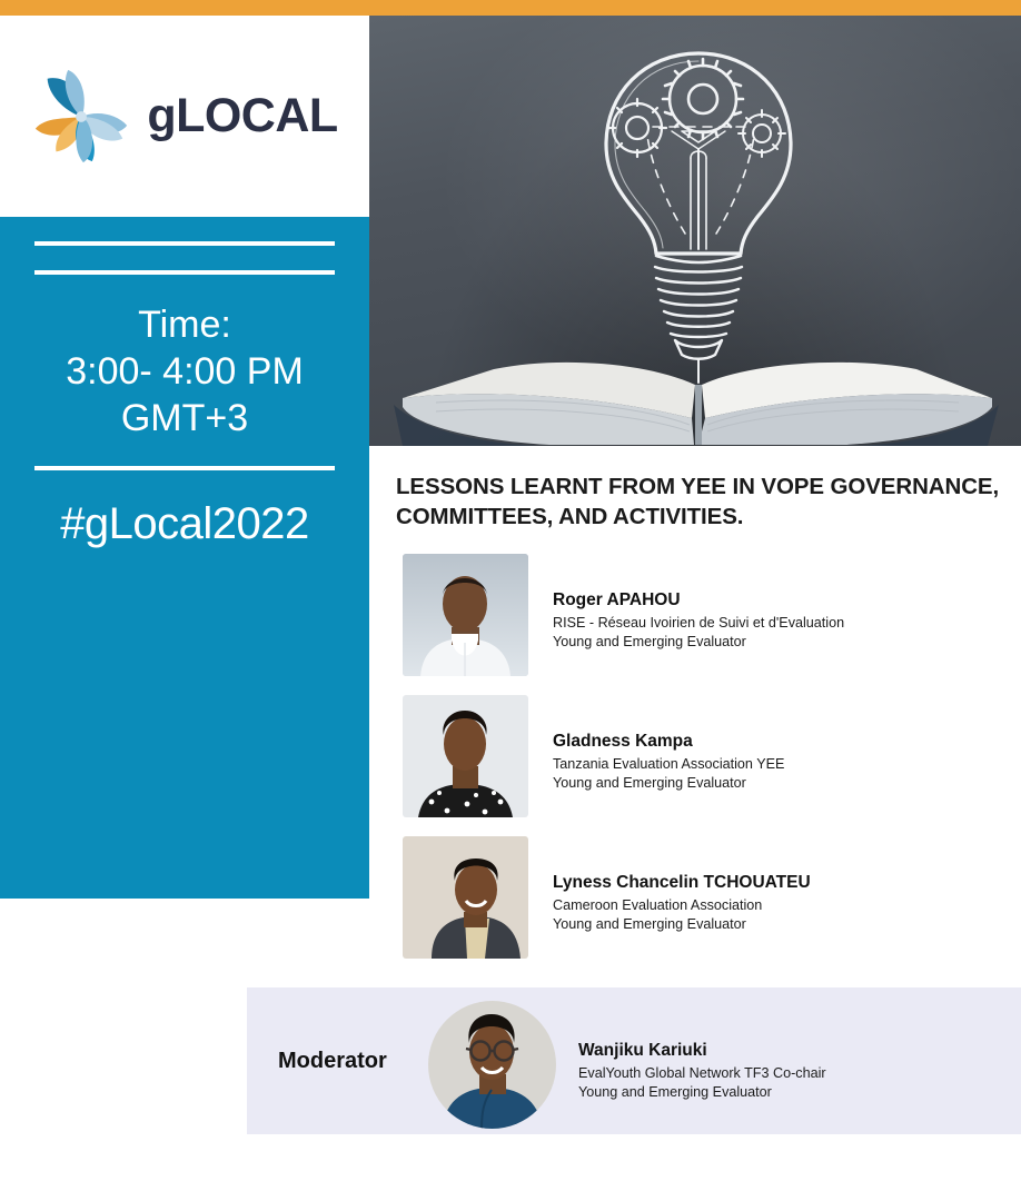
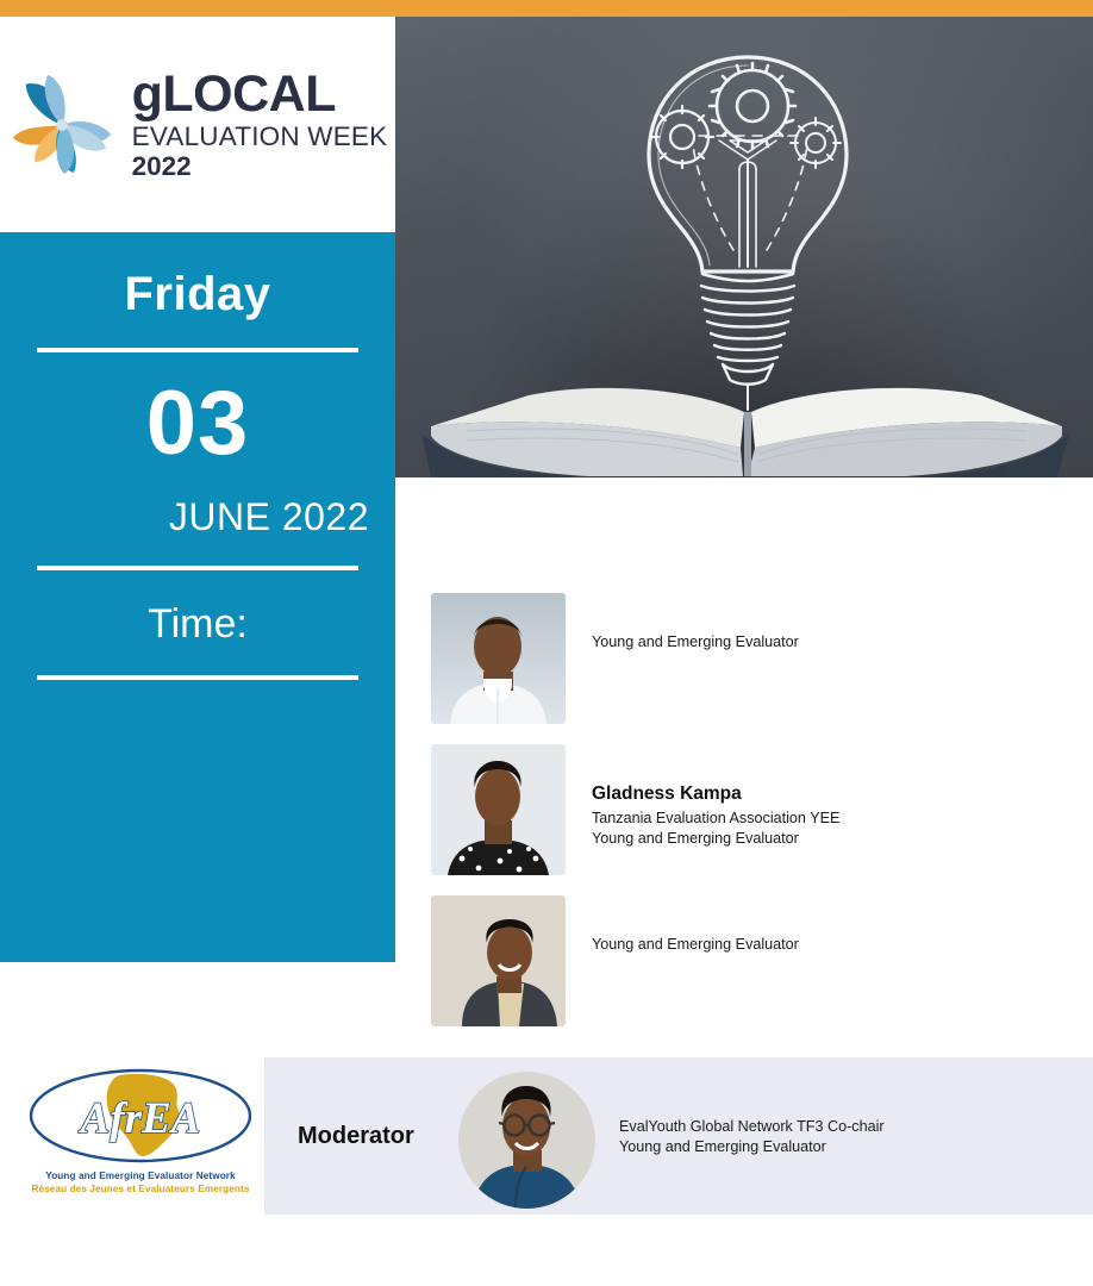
  gLOCAL
+ EVALUATION WEEK
+ 2022
+ Friday
+ 03
+ JUNE 2022
  Time:
- 3:00- 4:00 PM
- GMT+3
- #gLocal2022
- LESSONS LEARNT FROM YEE IN VOPE GOVERNANCE, COMMITTEES, AND ACTIVITIES.
- Roger APAHOU
- RISE - Réseau Ivoirien de Suivi et d'Evaluation
  Young and Emerging Evaluator
  Gladness Kampa
  Tanzania Evaluation Association YEE
  Young and Emerging Evaluator
- Lyness Chancelin TCHOUATEU
- Cameroon Evaluation Association
  Young and Emerging Evaluator
  Moderator
- Wanjiku Kariuki
  EvalYouth Global Network TF3 Co-chair
  Young and Emerging Evaluator
+ AfrEA
+ Young and Emerging Evaluator Network
+ Réseau des Jeunes et Evaluateurs Emergents
